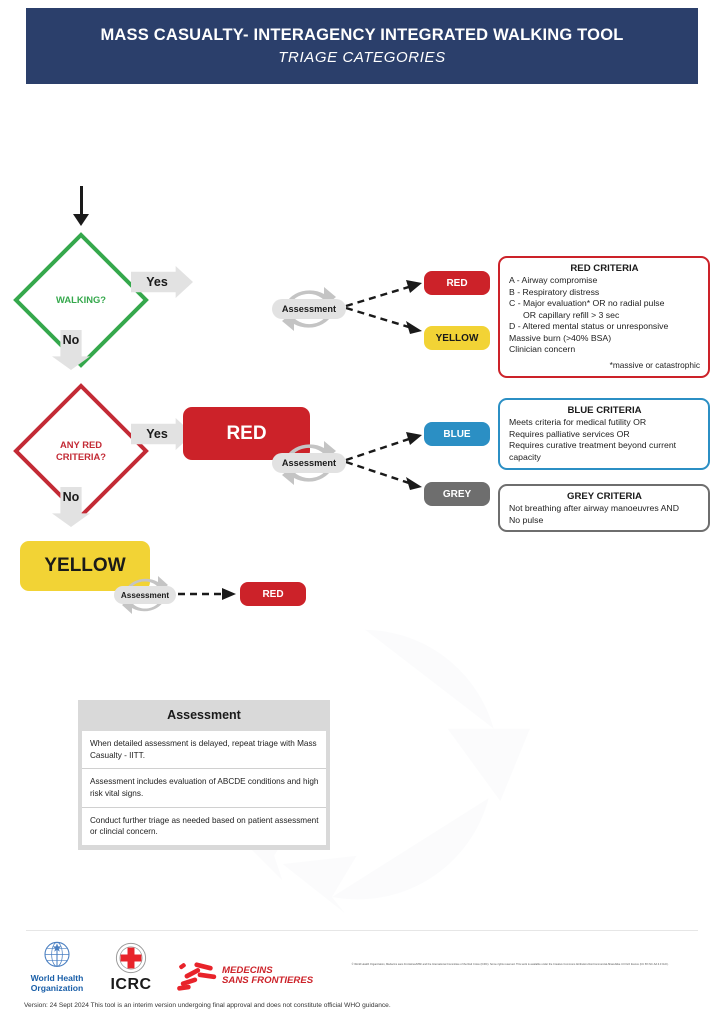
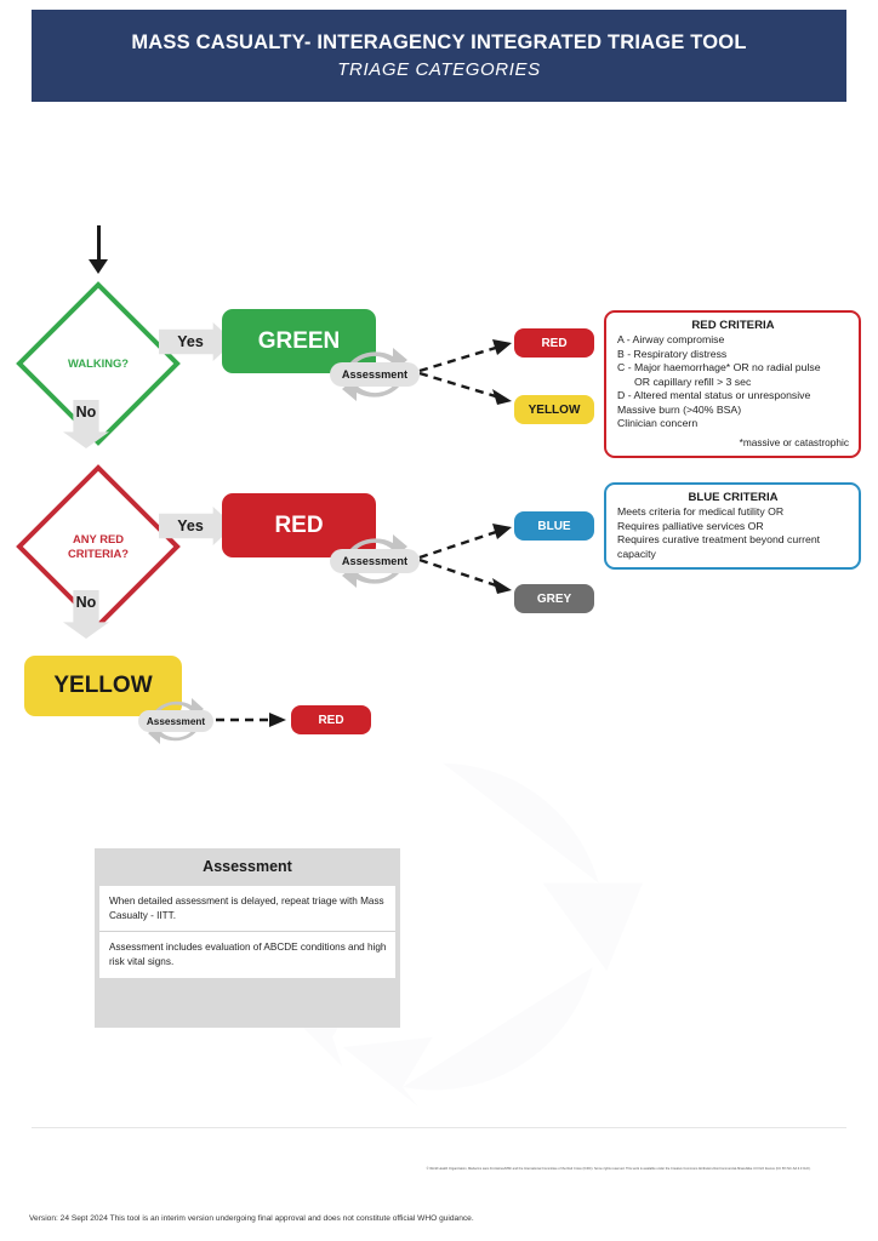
- MASS CASUALTY- INTERAGENCY INTEGRATED WALKING TOOL
+ MASS CASUALTY- INTERAGENCY INTEGRATED TRIAGE TOOL
  TRIAGE CATEGORIES
  WALKING?
  Yes
  No
+ GREEN
  Assessment
  RED
  YELLOW
  RED CRITERIA
  A - Airway compromise
  B - Respiratory distress
- C - Major evaluation* OR no radial pulse
+ C - Major haemorrhage* OR no radial pulse
  OR capillary refill > 3 sec
  D - Altered mental status or unresponsive
  Massive burn (>40% BSA)
  Clinician concern
  *massive or catastrophic
  ANY RED
  CRITERIA?
  Yes
  No
  RED
  Assessment
  BLUE
  GREY
  BLUE CRITERIA
  Meets criteria for medical futility OR
  Requires palliative services OR
  Requires curative treatment beyond current
  capacity
- GREY CRITERIA
- Not breathing after airway manoeuvres AND
- No pulse
  YELLOW
  Assessment
  RED
  Assessment
  When detailed assessment is delayed, repeat triage with Mass Casualty - IITT.
  Assessment includes evaluation of ABCDE conditions and high risk vital signs.
- Conduct further triage as needed based on patient assessment or clincial concern.
- World Health
- Organization
- ICRC
- MEDECINS
- SANS FRONTIERES
